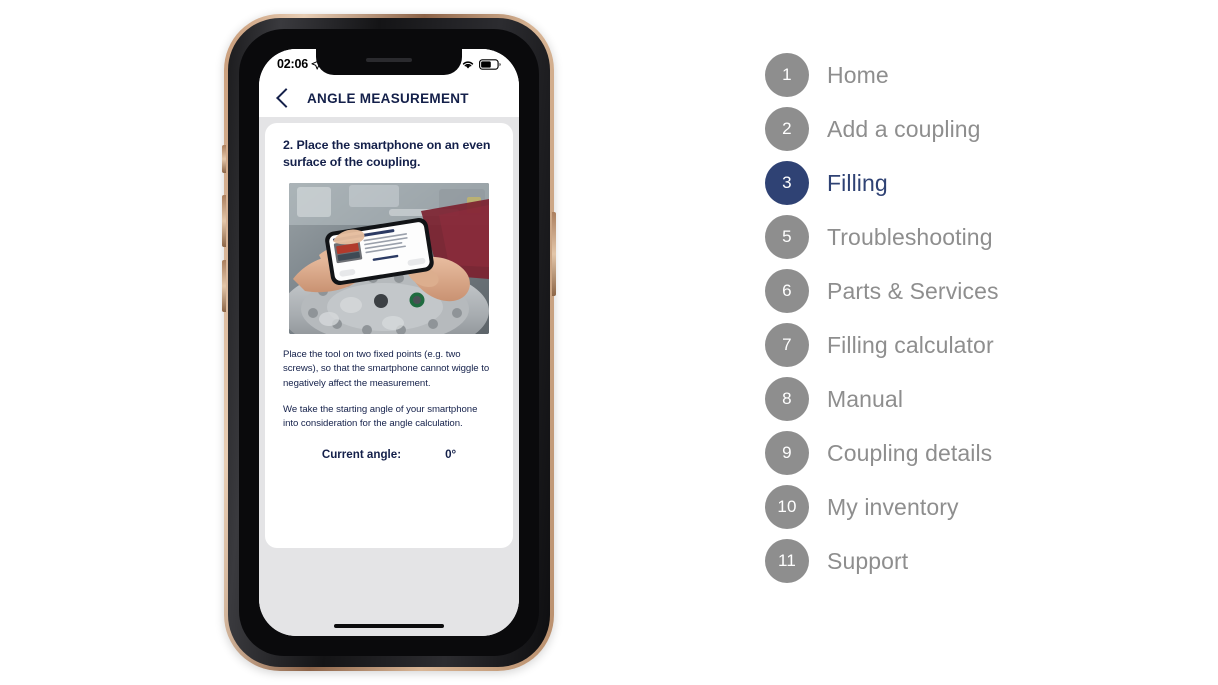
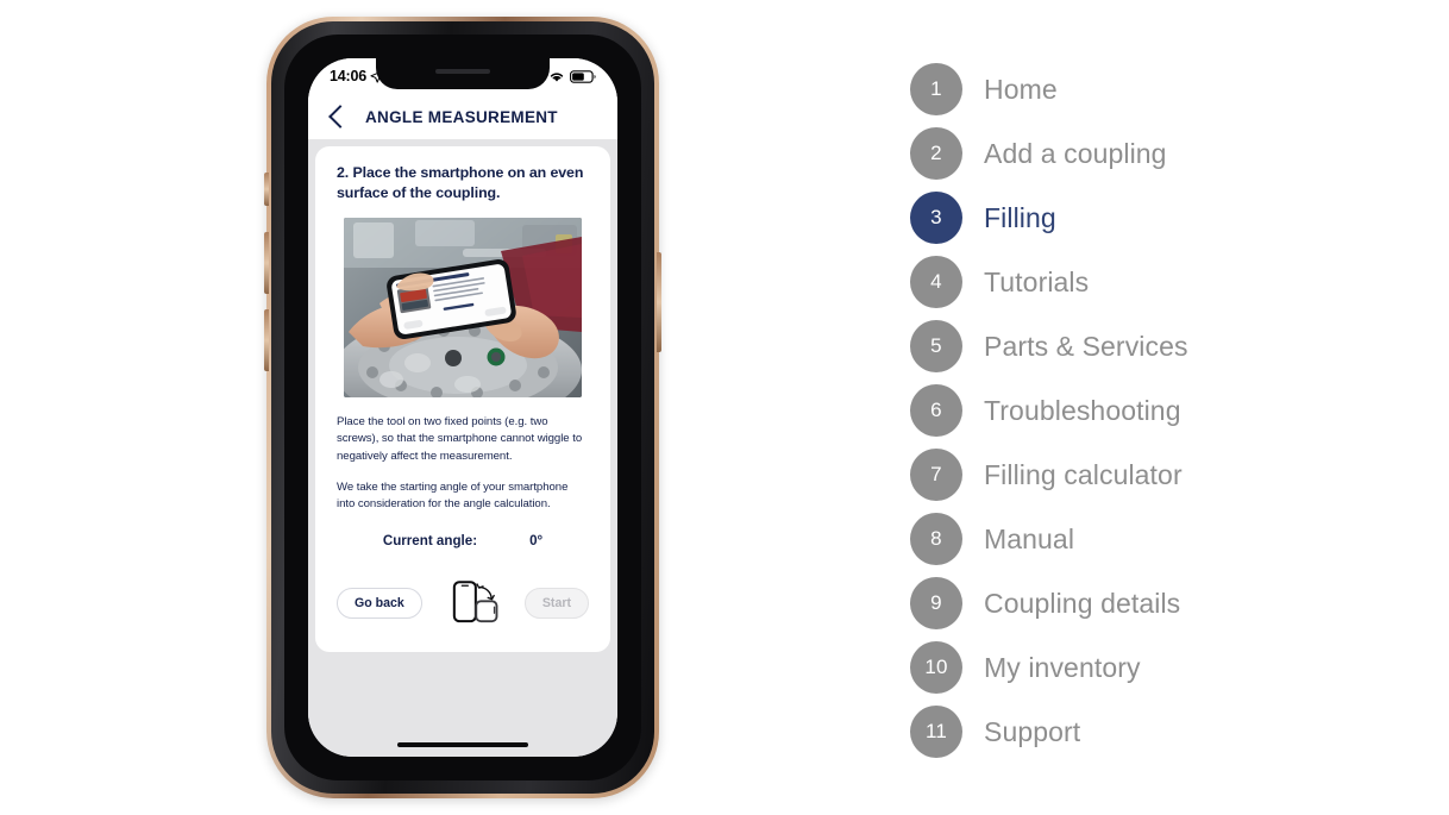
- 02:06
+ 14:06
  ANGLE MEASUREMENT
  2. Place the smartphone on an even surface of the coupling.
  Place the tool on two fixed points (e.g. two screws), so that the smartphone cannot wiggle to negatively affect the measurement.
  We take the starting angle of your smartphone into consideration for the angle calculation.
  Current angle:
  0°
+ Go back
+ Start
  1
  Home
  2
  Add a coupling
  3
  Filling
+ 4
+ Tutorials
  5
- Troubleshooting
+ Parts & Services
  6
- Parts & Services
+ Troubleshooting
  7
  Filling calculator
  8
  Manual
  9
  Coupling details
  10
  My inventory
  11
  Support
